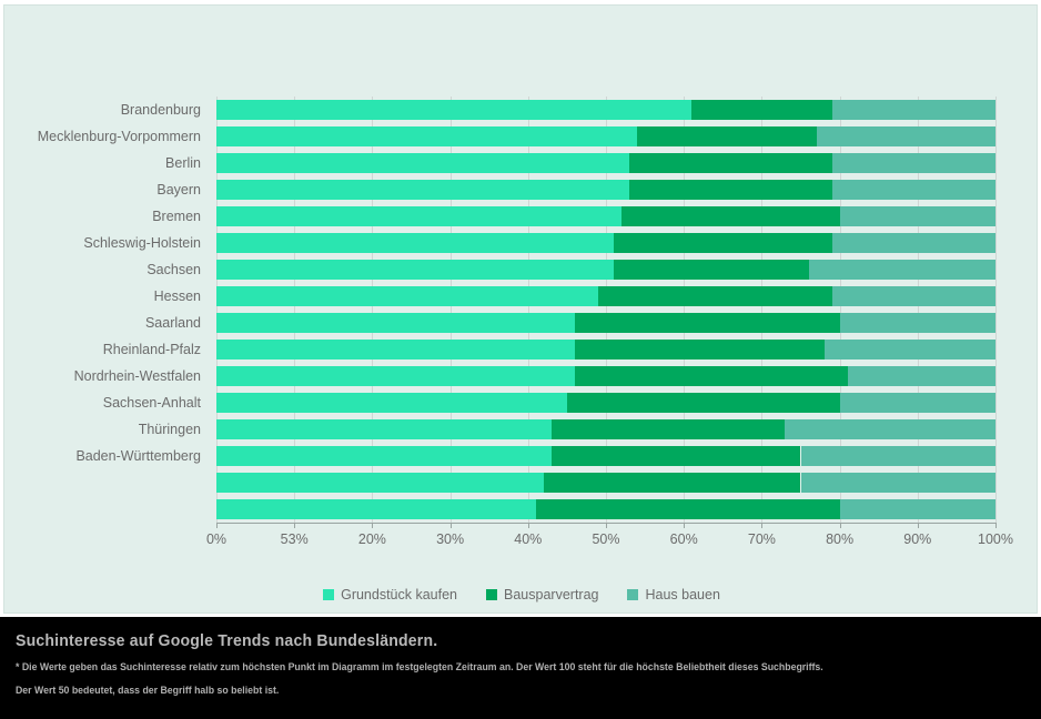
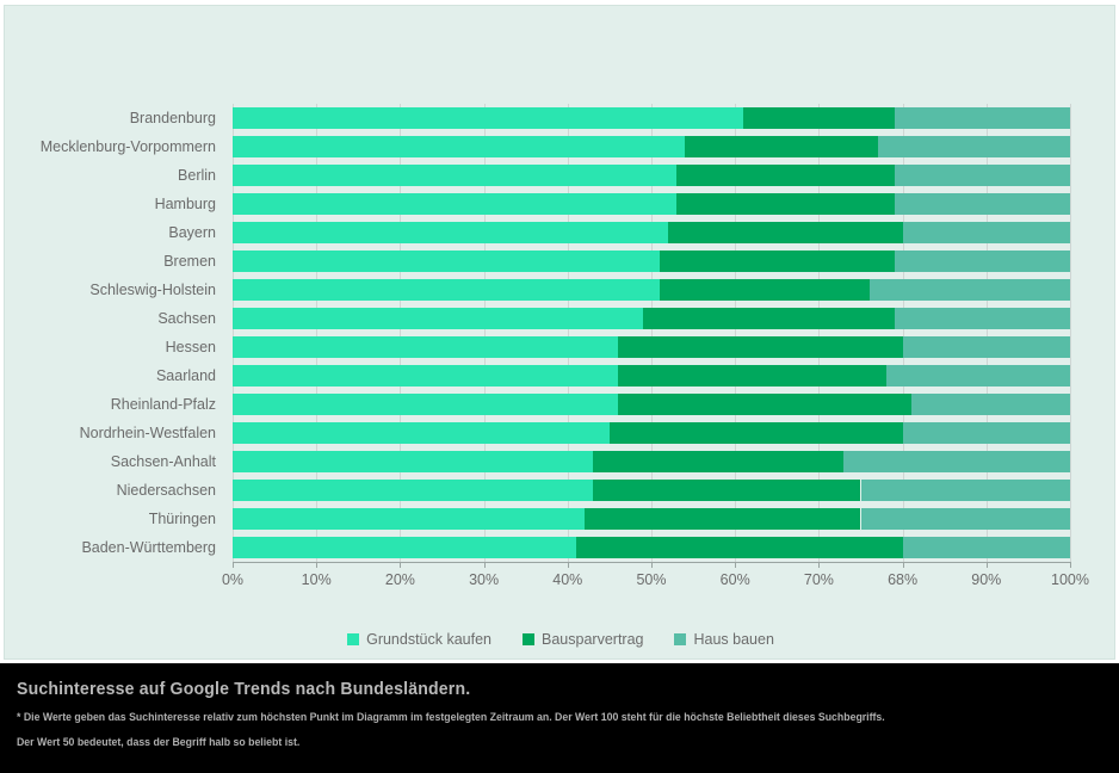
  Brandenburg
  Mecklenburg-Vorpommern
  Berlin
+ Hamburg
  Bayern
  Bremen
  Schleswig-Holstein
  Sachsen
  Hessen
  Saarland
  Rheinland-Pfalz
  Nordrhein-Westfalen
  Sachsen-Anhalt
+ Niedersachsen
  Thüringen
  Baden-Württemberg
  0%
- 53%
+ 10%
  20%
  30%
  40%
  50%
  60%
  70%
- 80%
+ 68%
  90%
  100%
  Grundstück kaufen
  Bausparvertrag
  Haus bauen
  Suchinteresse auf Google Trends nach Bundesländern.
  * Die Werte geben das Suchinteresse relativ zum höchsten Punkt im Diagramm im festgelegten Zeitraum an. Der Wert 100 steht für die höchste Beliebtheit dieses Suchbegriffs.
  Der Wert 50 bedeutet, dass der Begriff halb so beliebt ist.
